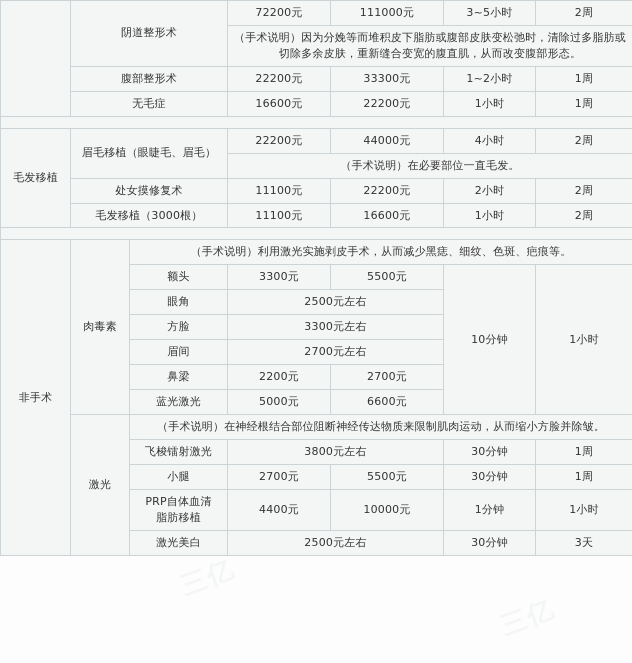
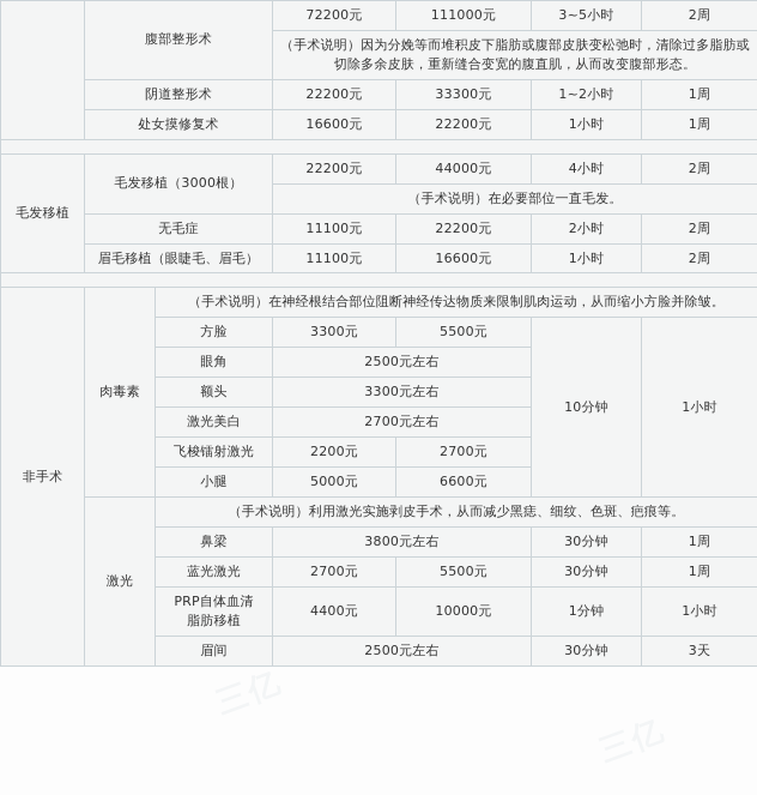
- 	阴道整形术	72200元	111000元	3~5小时	2周
+ 	腹部整形术	72200元	111000元	3~5小时	2周
  （手术说明）因为分娩等而堆积皮下脂肪或腹部皮肤变松弛时，清除过多脂肪或切除多余皮肤，重新缝合变宽的腹直肌，从而改变腹部形态。
- 腹部整形术	22200元	33300元	1~2小时	1周
+ 阴道整形术	22200元	33300元	1~2小时	1周
- 无毛症	16600元	22200元	1小时	1周
+ 处女摸修复术	16600元	22200元	1小时	1周
- 毛发移植	眉毛移植（眼睫毛、眉毛）	22200元	44000元	4小时	2周
+ 毛发移植	毛发移植（3000根）	22200元	44000元	4小时	2周
  （手术说明）在必要部位一直毛发。
- 处女摸修复术	11100元	22200元	2小时	2周
+ 无毛症	11100元	22200元	2小时	2周
- 毛发移植（3000根）	11100元	16600元	1小时	2周
+ 眉毛移植（眼睫毛、眉毛）	11100元	16600元	1小时	2周
- 非手术	肉毒素	（手术说明）利用激光实施剥皮手术，从而减少黑痣、细纹、色斑、疤痕等。
+ 非手术	肉毒素	（手术说明）在神经根结合部位阻断神经传达物质来限制肌肉运动，从而缩小方脸并除皱。
- 额头	3300元	5500元	10分钟	1小时
+ 方脸	3300元	5500元	10分钟	1小时
  眼角	2500元左右
- 方脸	3300元左右
+ 额头	3300元左右
- 眉间	2700元左右
+ 激光美白	2700元左右
- 鼻梁	2200元	2700元
+ 飞梭镭射激光	2200元	2700元
- 蓝光激光	5000元	6600元
+ 小腿	5000元	6600元
- 激光	（手术说明）在神经根结合部位阻断神经传达物质来限制肌肉运动，从而缩小方脸并除皱。
+ 激光	（手术说明）利用激光实施剥皮手术，从而减少黑痣、细纹、色斑、疤痕等。
- 飞梭镭射激光	3800元左右	30分钟	1周
+ 鼻梁	3800元左右	30分钟	1周
- 小腿	2700元	5500元	30分钟	1周
+ 蓝光激光	2700元	5500元	30分钟	1周
  PRP自体血清 脂肪移植	4400元	10000元	1分钟	1小时
- 激光美白	2500元左右	30分钟	3天
+ 眉间	2500元左右	30分钟	3天
